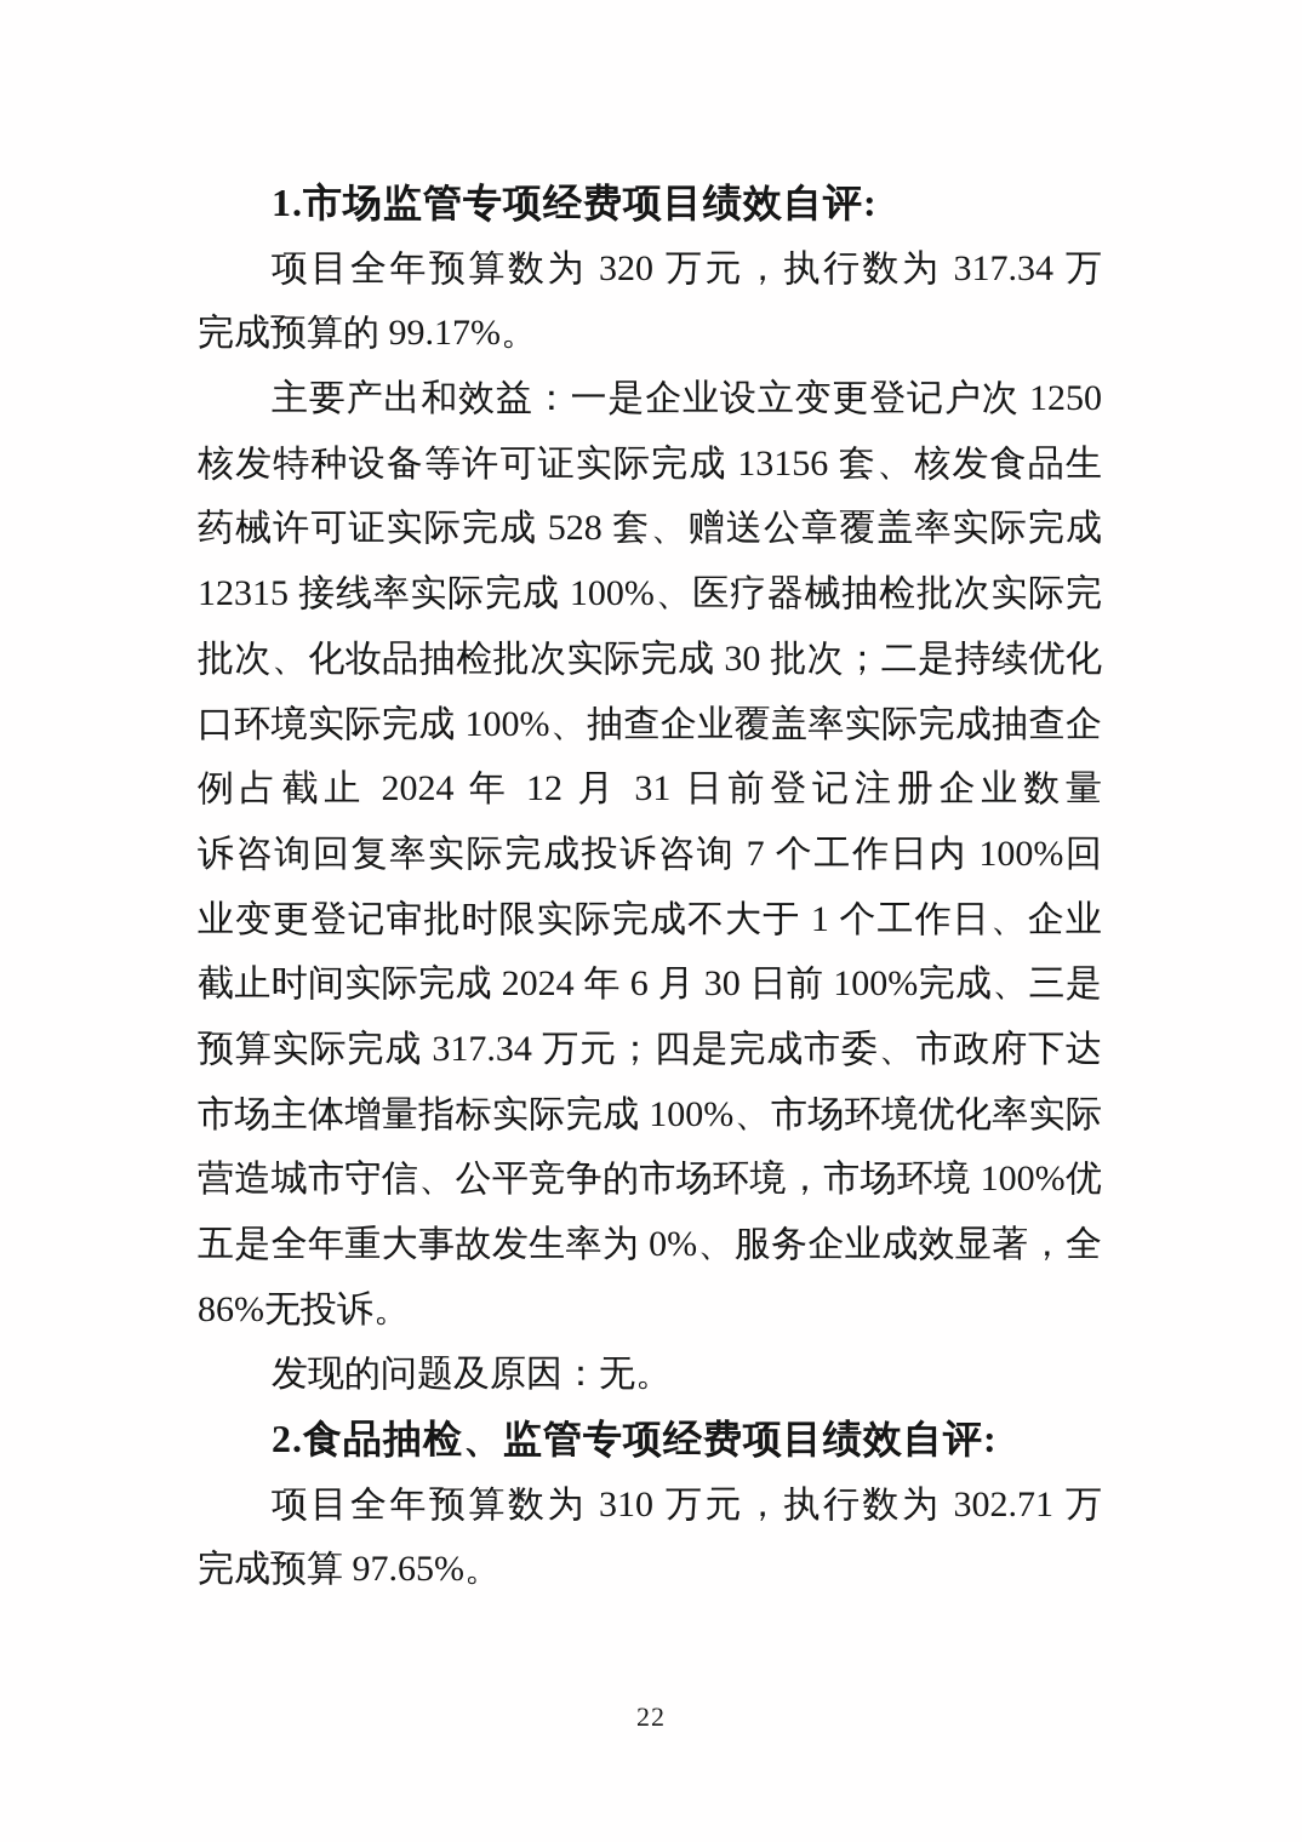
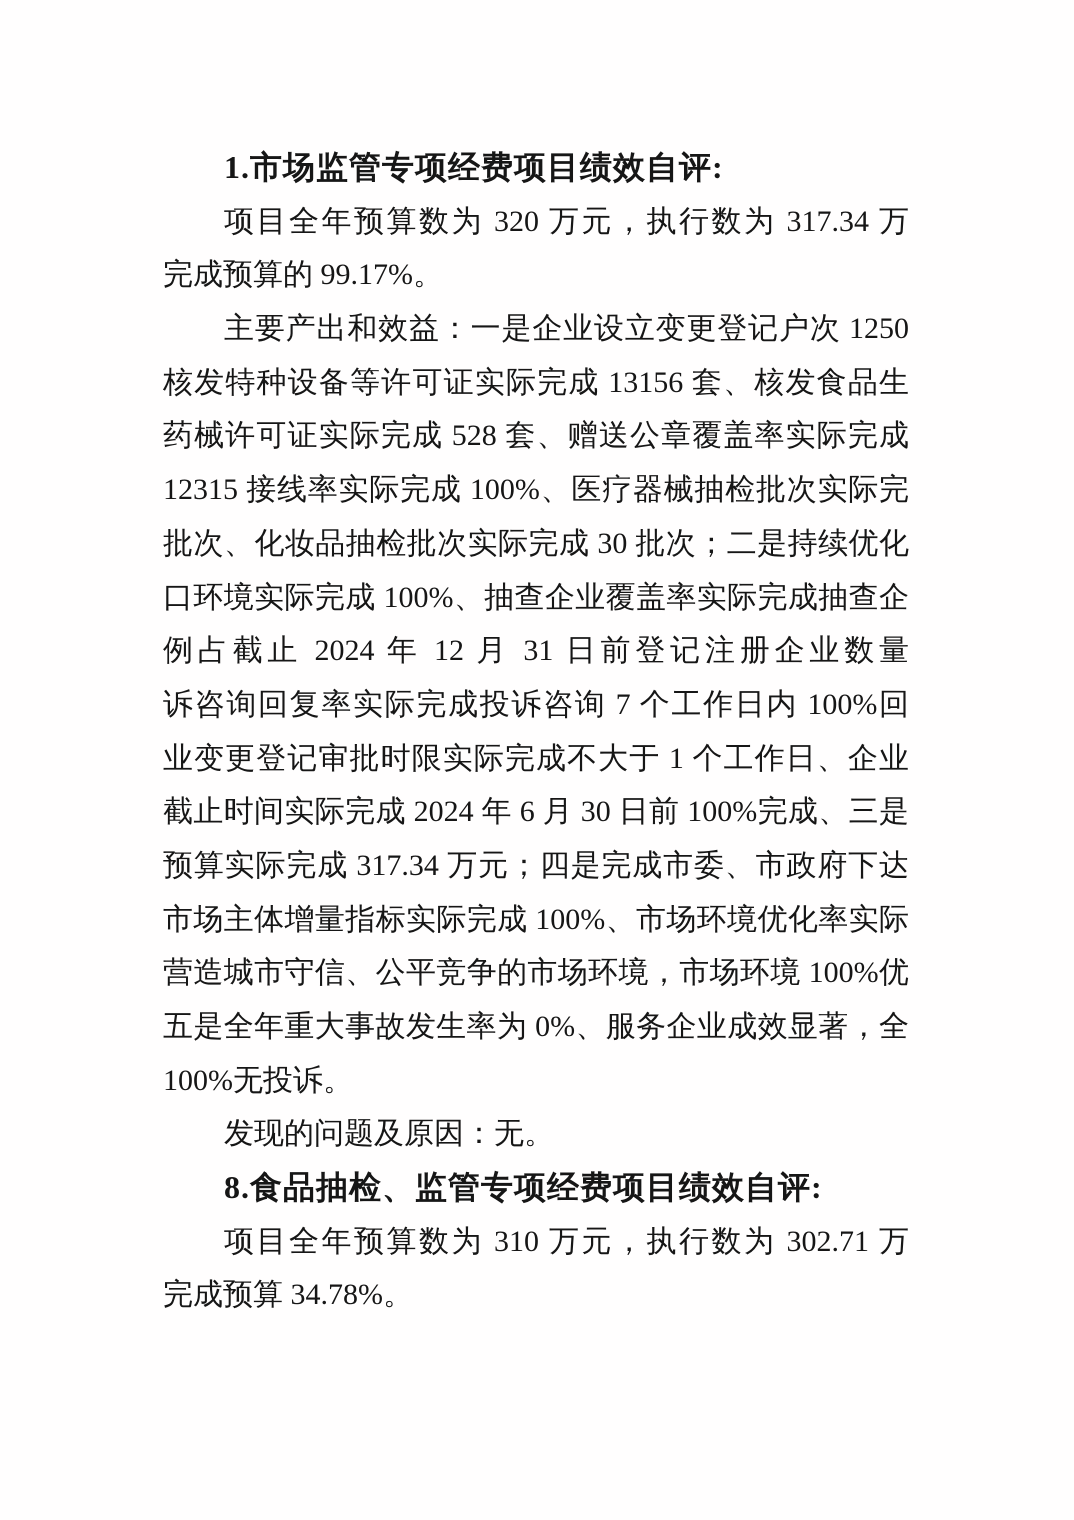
  1.市场监管专项经费项目绩效自评:
  项目全年预算数为 320 万元，执行数为 317.34 万
  完成预算的 99.17%。
  主要产出和效益：一是企业设立变更登记户次 1250
  核发特种设备等许可证实际完成 13156 套、核发食品生
  药械许可证实际完成 528 套、赠送公章覆盖率实际完成
  12315 接线率实际完成 100%、医疗器械抽检批次实际完
  批次、化妆品抽检批次实际完成 30 批次；二是持续优化
  口环境实际完成 100%、抽查企业覆盖率实际完成抽查企
  例占截止 2024 年 12 月 31 日前登记注册企业数量
  诉咨询回复率实际完成投诉咨询 7 个工作日内 100%回
  业变更登记审批时限实际完成不大于 1 个工作日、企业
  截止时间实际完成 2024 年 6 月 30 日前 100%完成、三是
  预算实际完成 317.34 万元；四是完成市委、市政府下达
  市场主体增量指标实际完成 100%、市场环境优化率实际
  营造城市守信、公平竞争的市场环境，市场环境 100%优
  五是全年重大事故发生率为 0%、服务企业成效显著，全
- 86%无投诉。
+ 100%无投诉。
  发现的问题及原因：无。
- 2.食品抽检、监管专项经费项目绩效自评:
+ 8.食品抽检、监管专项经费项目绩效自评:
  项目全年预算数为 310 万元，执行数为 302.71 万
- 完成预算 97.65%。
+ 完成预算 34.78%。
- 22
